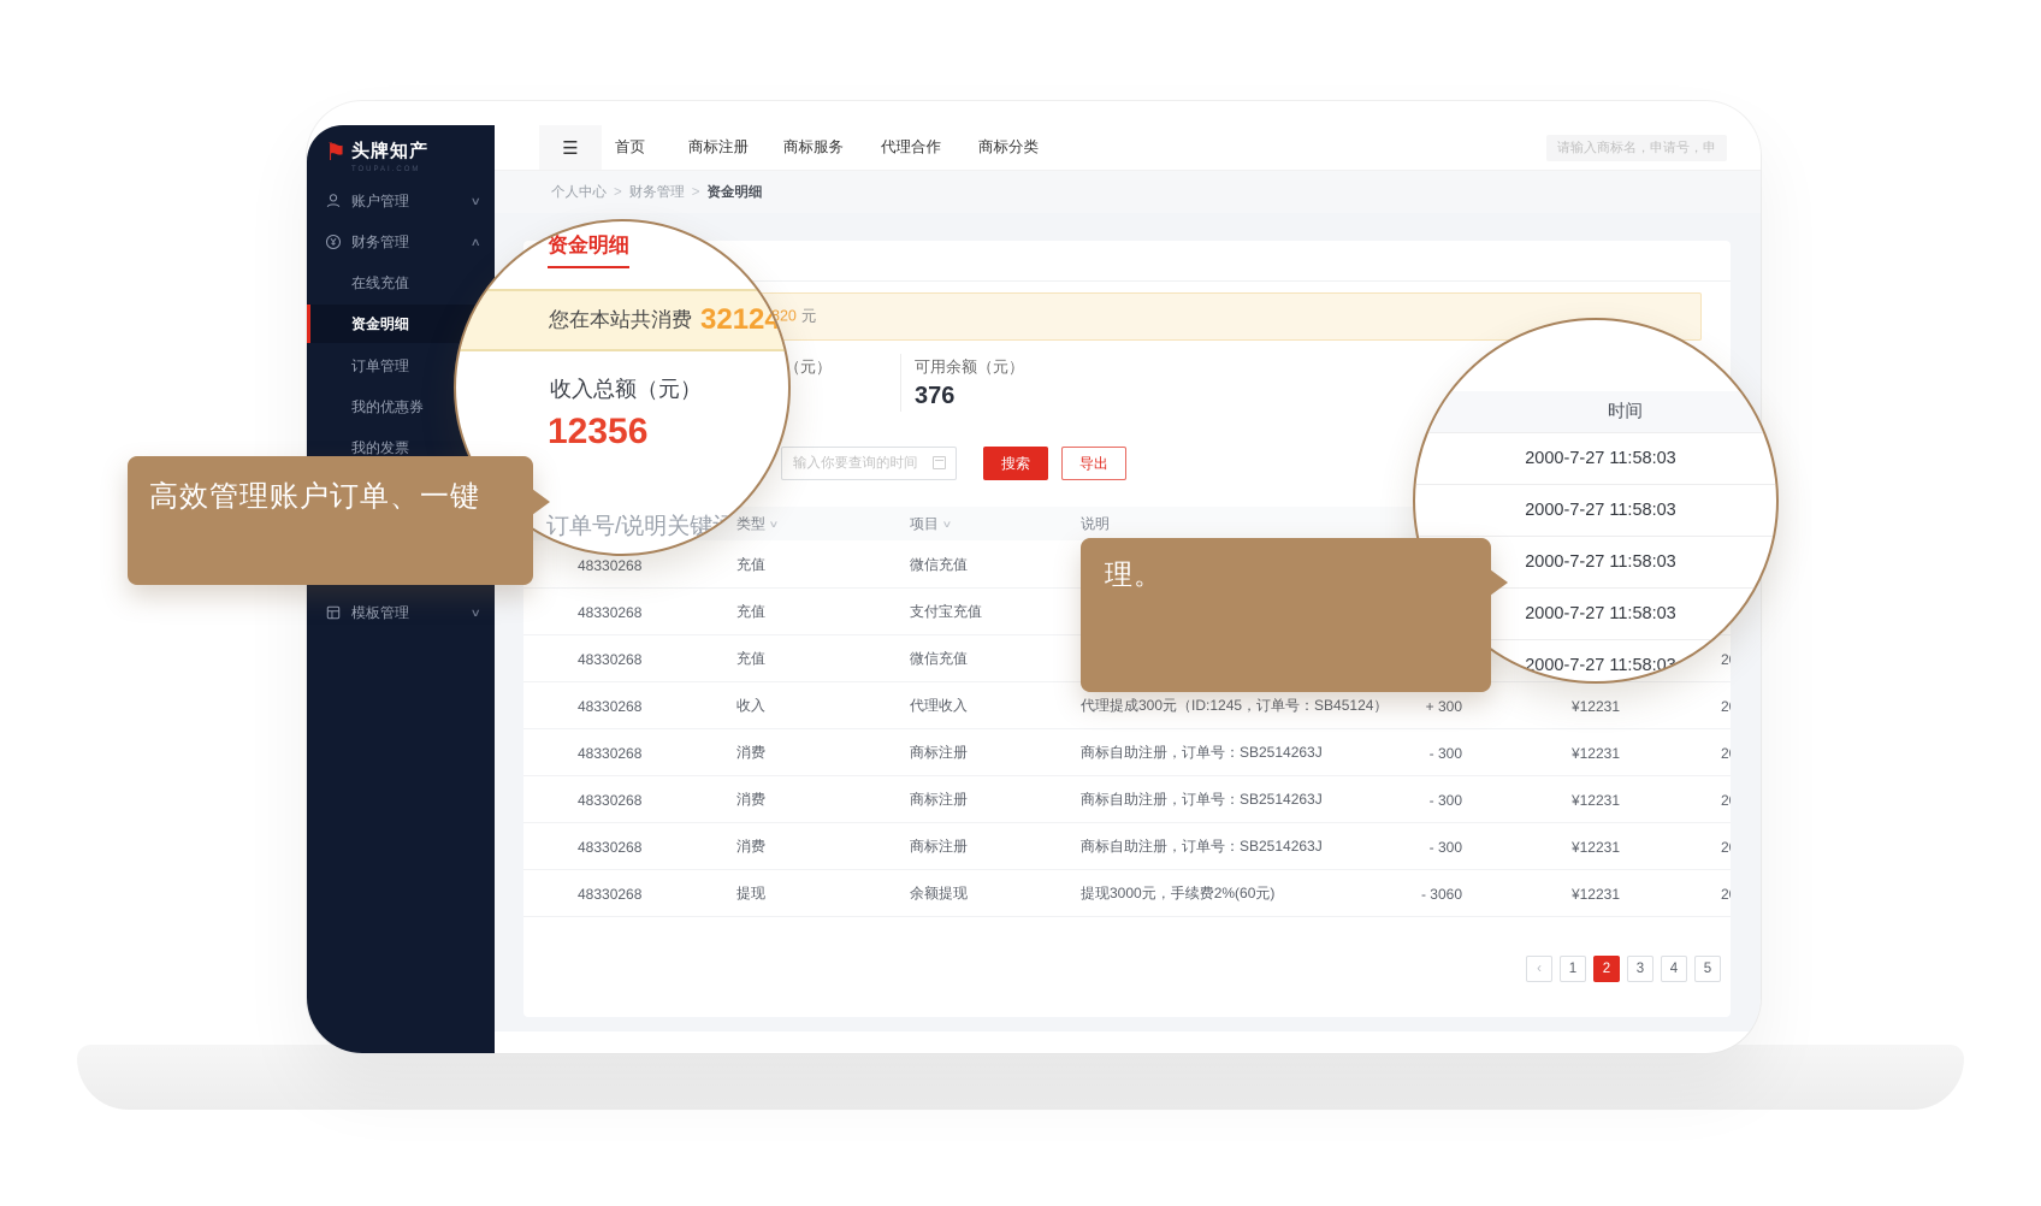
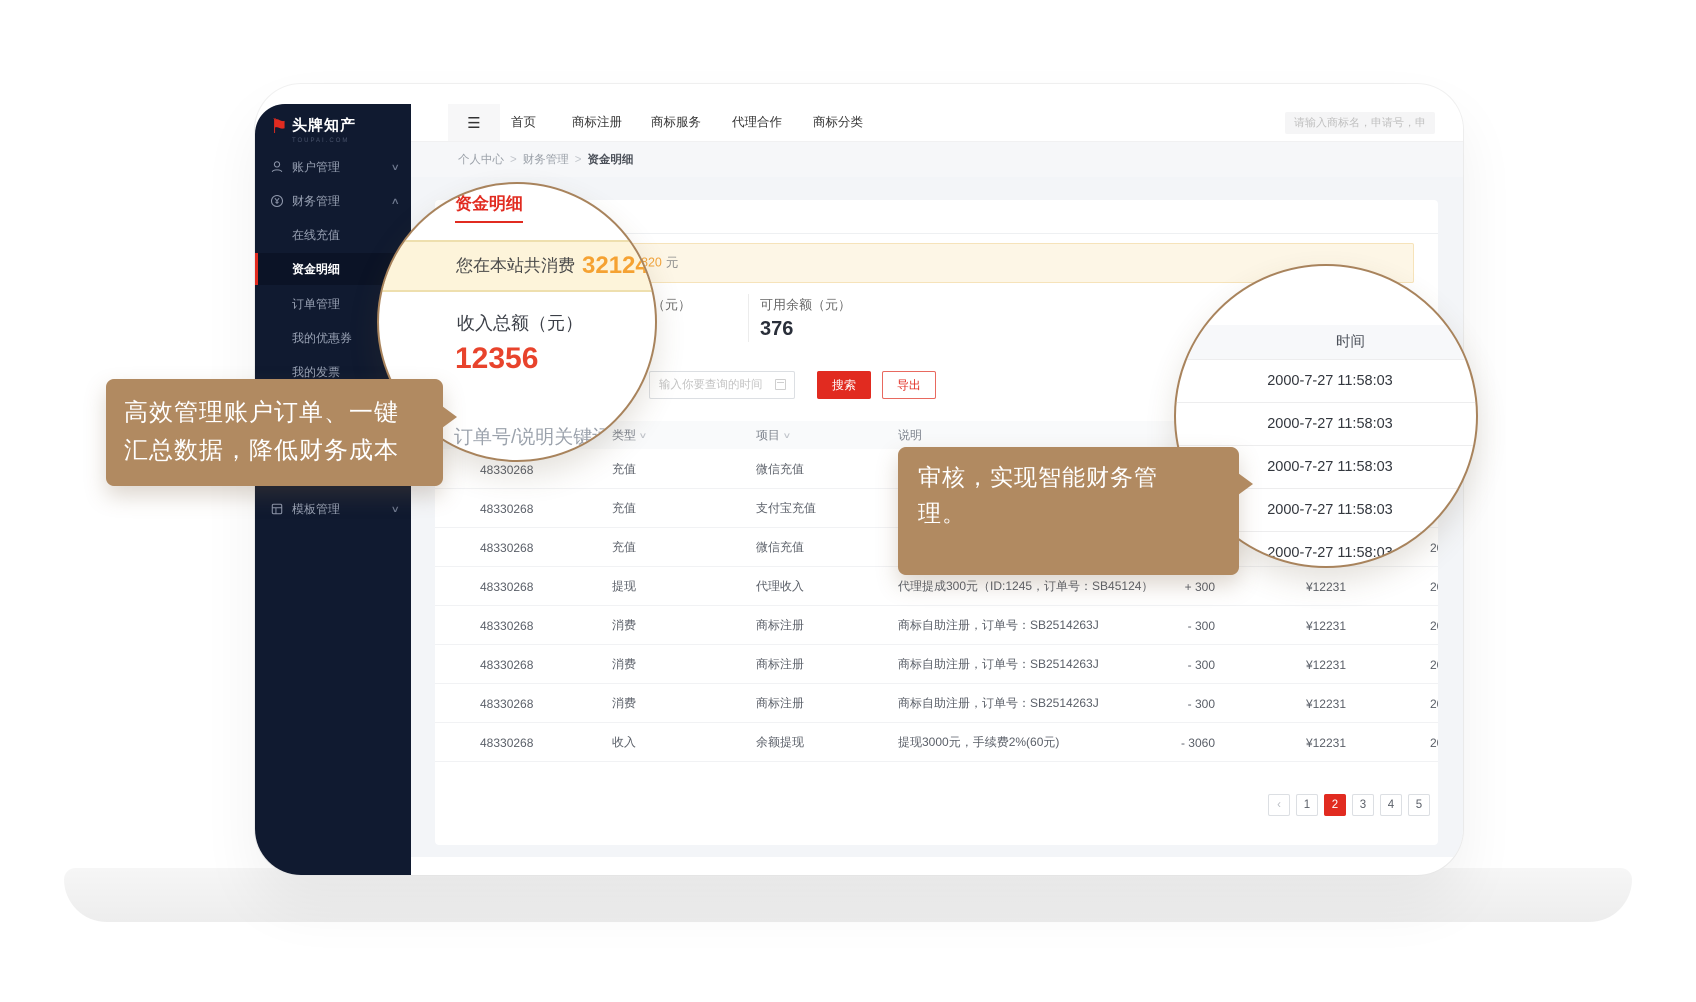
  ⚑
  头牌知产
  账户管理
  ∨
  财务管理
  ∧
  在线充值
  资金明细
  订单管理
  我的优惠券
  我的发票
  模板管理
  ∨
  ☰
  首页
  商标注册
  商标服务
  代理合作
  商标分类
  请输入商标名，申请号，申
  个人中心
  >
  财务管理
  >
  资金明细
  可用余额（元）
  376
  输入你要查询的时间
  搜索
  导出
  类型
  ∨
  项目
  ∨
  说明
  48330268
  充值
  微信充值
  48330268
  充值
  支付宝充值
  48330268
  充值
  微信充值
  48330268
- 收入
+ 提现
  代理收入
  代理提成300元（ID:1245，订单号：SB45124）
  + 300
  ¥12231
  48330268
  消费
  商标注册
  商标自助注册，订单号：SB2514263J
  - 300
  ¥12231
  48330268
  消费
  商标注册
  商标自助注册，订单号：SB2514263J
  - 300
  ¥12231
  48330268
  消费
  商标注册
  商标自助注册，订单号：SB2514263J
  - 300
  ¥12231
  48330268
- 提现
+ 收入
  余额提现
  提现3000元，手续费2%(60元)
  - 3060
  ¥12231
  ‹
  1
  2
  3
  4
  5
  资金明细
  您在本站共消费
  32124
  收入总额（元）
  12356
  订单号/说明关键词
  时间
  2000-7-27 11:58:03
  2000-7-27 11:58:03
  2000-7-27 11:58:03
  2000-7-27 11:58:03
  2000-7-27 11:58:03
  高效管理账户订单、一键
+ 汇总数据，降低财务成本
+ 审核，实现智能财务管
  理。
